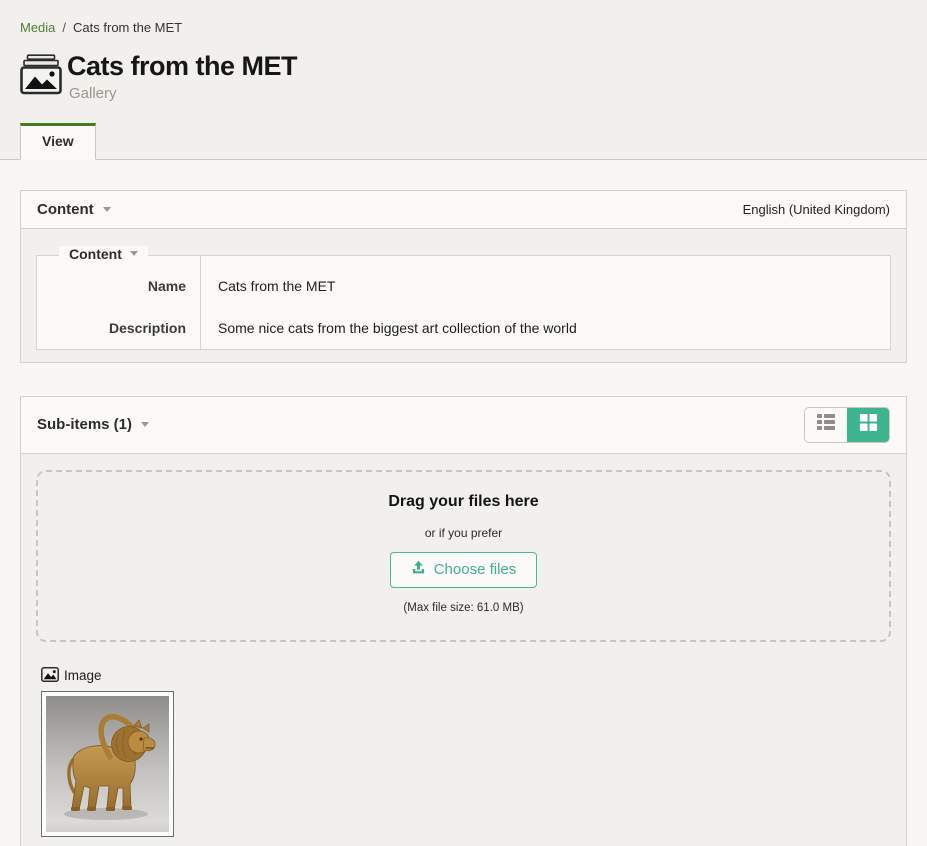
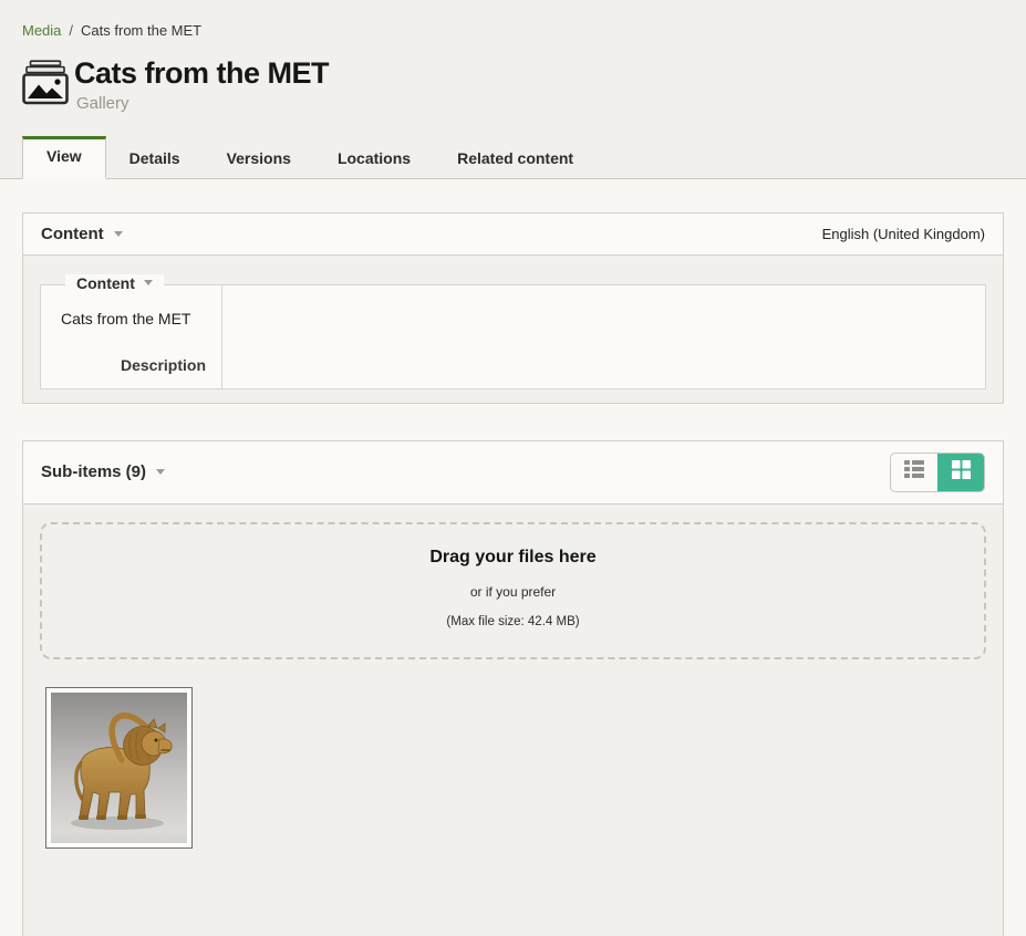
  Media
  /
  Cats from the MET
  Cats from the MET
  Gallery
  View
+ Details
+ Versions
+ Locations
+ Related content
  Content
  English (United Kingdom)
  Content
- Name
  Cats from the MET
  Description
- Some nice cats from the biggest art collection of the world
- Sub-items (1)
+ Sub-items (9)
  Drag your files here
  or if you prefer
- Choose files
- (Max file size: 61.0 MB)
+ (Max file size: 42.4 MB)
- Image
